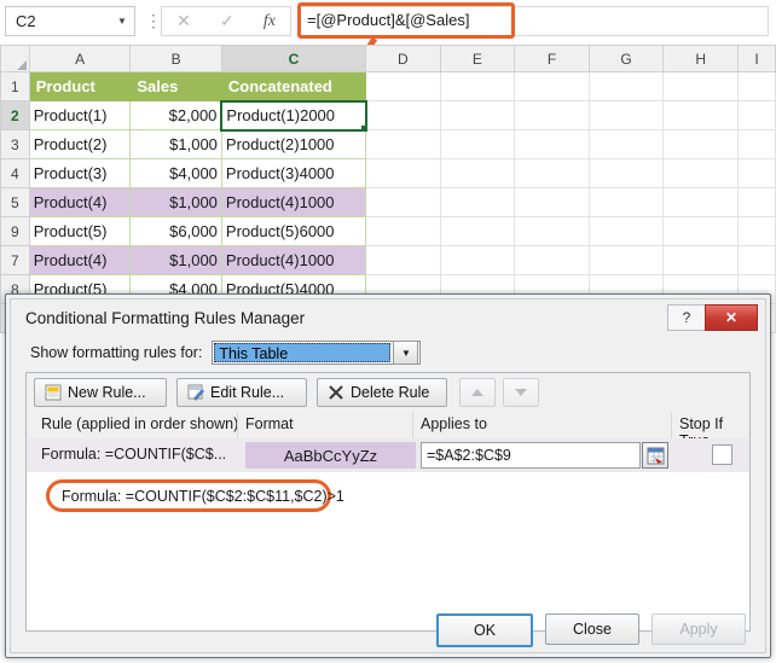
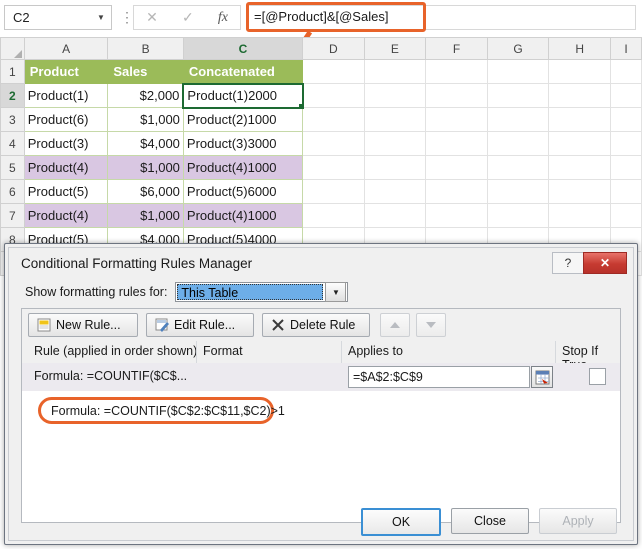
  C2
  ▼
  ⋮
  ✕
  ✓
  fx
  =[@Product]&[@Sales]
  	A	B	C	D	E	F	G	H	I
  1	Product	Sales	Concatenated
  2	Product(1)	$2,000	Product(1)2000
- 3	Product(2)	$1,000	Product(2)1000
+ 3	Product(6)	$1,000	Product(2)1000
- 4	Product(3)	$4,000	Product(3)4000
+ 4	Product(3)	$4,000	Product(3)3000
  5	Product(4)	$1,000	Product(4)1000
- 9	Product(5)	$6,000	Product(5)6000
+ 6	Product(5)	$6,000	Product(5)6000
  7	Product(4)	$1,000	Product(4)1000
  8	Product(5)	$4,000	Product(5)4000
  Conditional Formatting Rules Manager
  ?
  ✕
  Show formatting rules for:
  This Table
  ▼
  New Rule...
  Edit Rule...
  Delete Rule
  Rule (applied in order shown
  Format
  Applies to
  Formula: =COUNTIF($C$...
- AaBbCcYyZz
  =$A$2:$C$9
  Formula: =COUNTIF($C$2:$C$11,$C2)>1
  OK
  Close
  Apply
